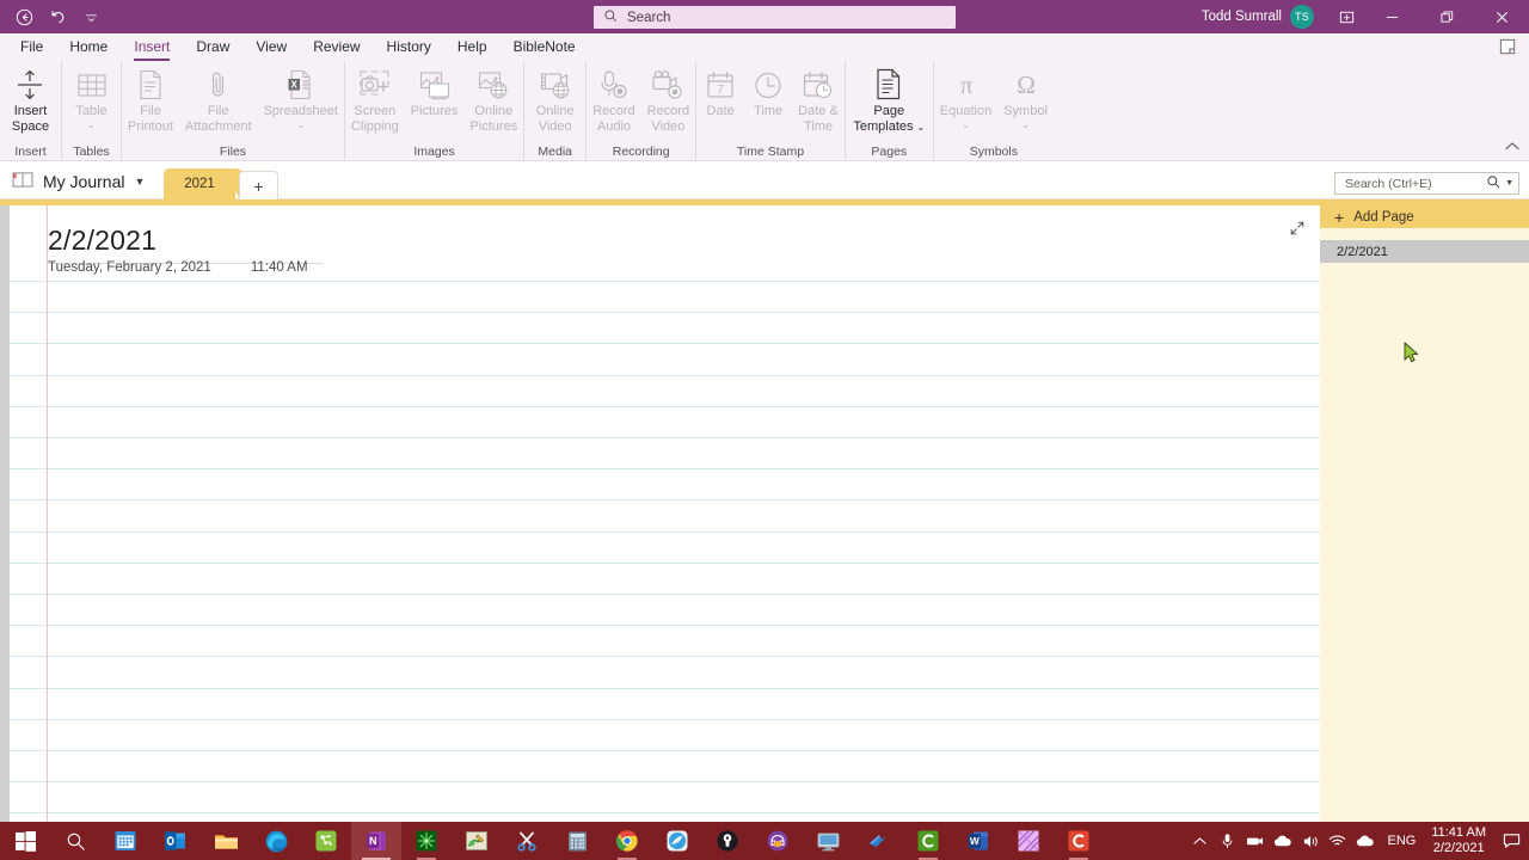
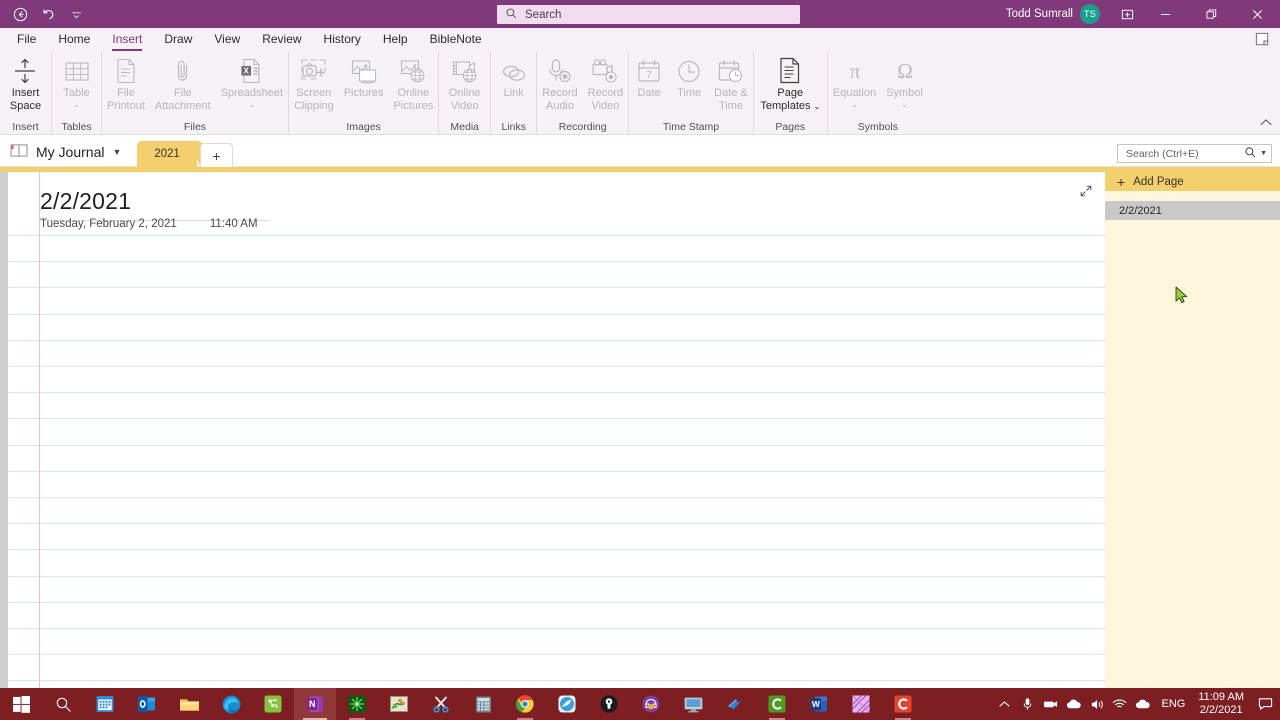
  Search
  Todd Sumrall
  TS
  File
  Home
  Insert
  Draw
  View
  Review
  History
  Help
  BibleNote
  Insert
  Space
  Insert
  Table
  ⌄
  Tables
  File
  Printout
  File
  Attachment
  X
  Spreadsheet
  ⌄
  Files
  Screen
  Clipping
  Pictures
  Online
  Pictures
  Images
  Online
  Video
  Media
+ Link
+ Links
  Record
  Audio
  Record
  Video
  Recording
  7
  Date
  Time
  Date &
  Time
  Time Stamp
  Page
  Templates ⌄
  Pages
  π
  Equation
  ⌄
  Ω
  Symbol
  ⌄
  Symbols
  My Journal
  ▼
  2021
  +
  Search (Ctrl+E)
  2/2/2021
  Tuesday, February 2, 2021
  11:40 AM
  +
  Add Page
  2/2/2021
  N
  W
  ENG
- 11:41 AM
+ 11:09 AM
  2/2/2021
